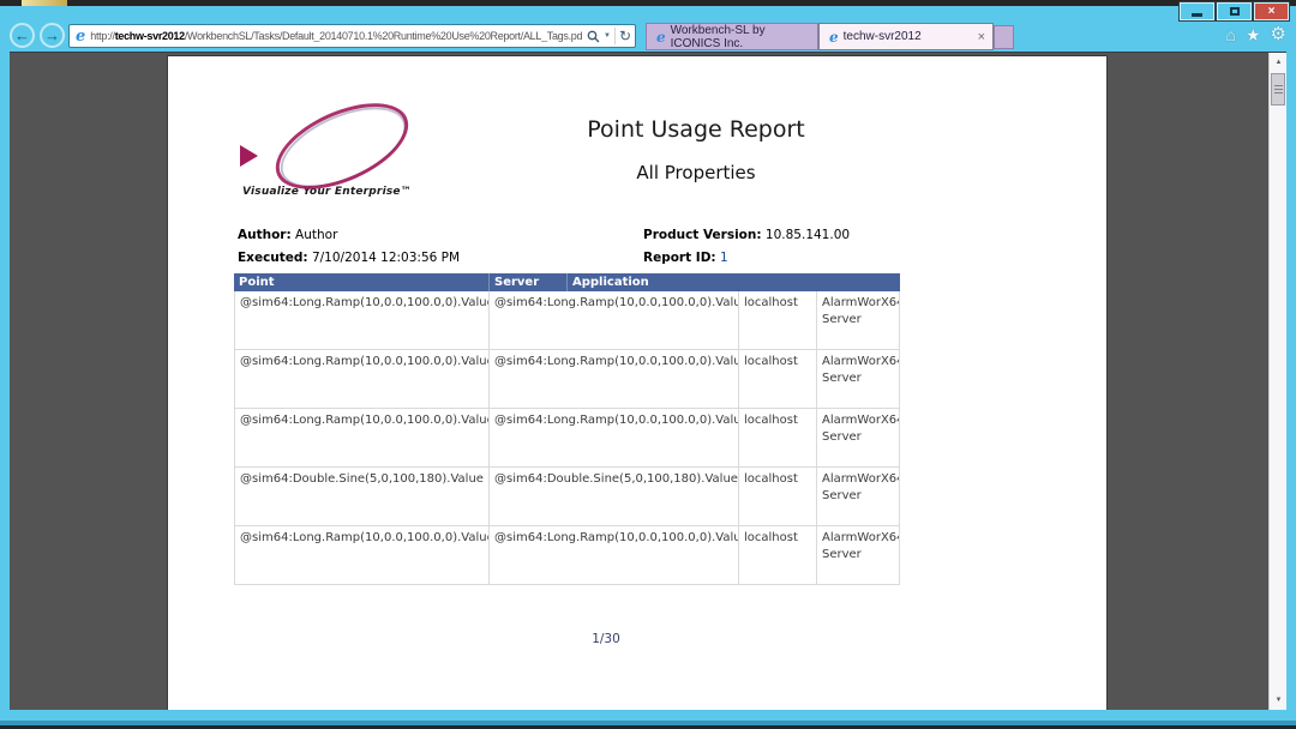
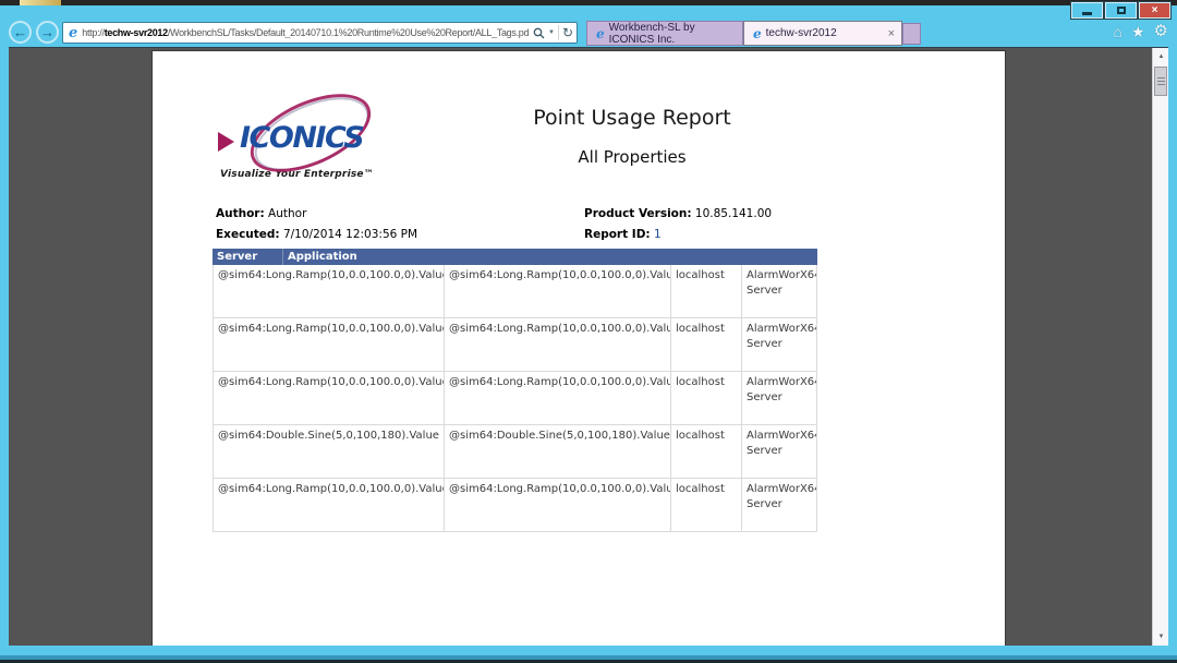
  ×
  ←
  →
  e
  http://techw-svr2012/WorkbenchSL/Tasks/Default_20140710.1%20Runtime%20Use%20Report/ALL_Tags.pd
  ↻
  e
  Workbench-SL by ICONICS Inc.
  e
  techw-svr2012
  ×
  ⌂
  ★
  ⚙
+ ICONICS
  Visualize Your Enterprise™
  Point Usage Report
  All Properties
  Author: Author
  Product Version: 10.85.141.00
  Executed: 7/10/2014 12:03:56 PM
  Report ID: 1
- Point
  Server
  Application
  @sim64:Long.Ramp(10,0.0,100.0,0).Valu
  @sim64:Long.Ramp(10,0.0,100.0,0).Valu
  localhost
  AlarmWorX6 Server
  @sim64:Long.Ramp(10,0.0,100.0,0).Valu
  @sim64:Long.Ramp(10,0.0,100.0,0).Valu
  localhost
  AlarmWorX6 Server
  @sim64:Long.Ramp(10,0.0,100.0,0).Valu
  @sim64:Long.Ramp(10,0.0,100.0,0).Valu
  localhost
  AlarmWorX6 Server
  @sim64:Double.Sine(5,0,100,180).Value
  @sim64:Double.Sine(5,0,100,180).Value
  localhost
  AlarmWorX6 Server
  @sim64:Long.Ramp(10,0.0,100.0,0).Valu
  @sim64:Long.Ramp(10,0.0,100.0,0).Valu
  localhost
  AlarmWorX6 Server
- 1/30
